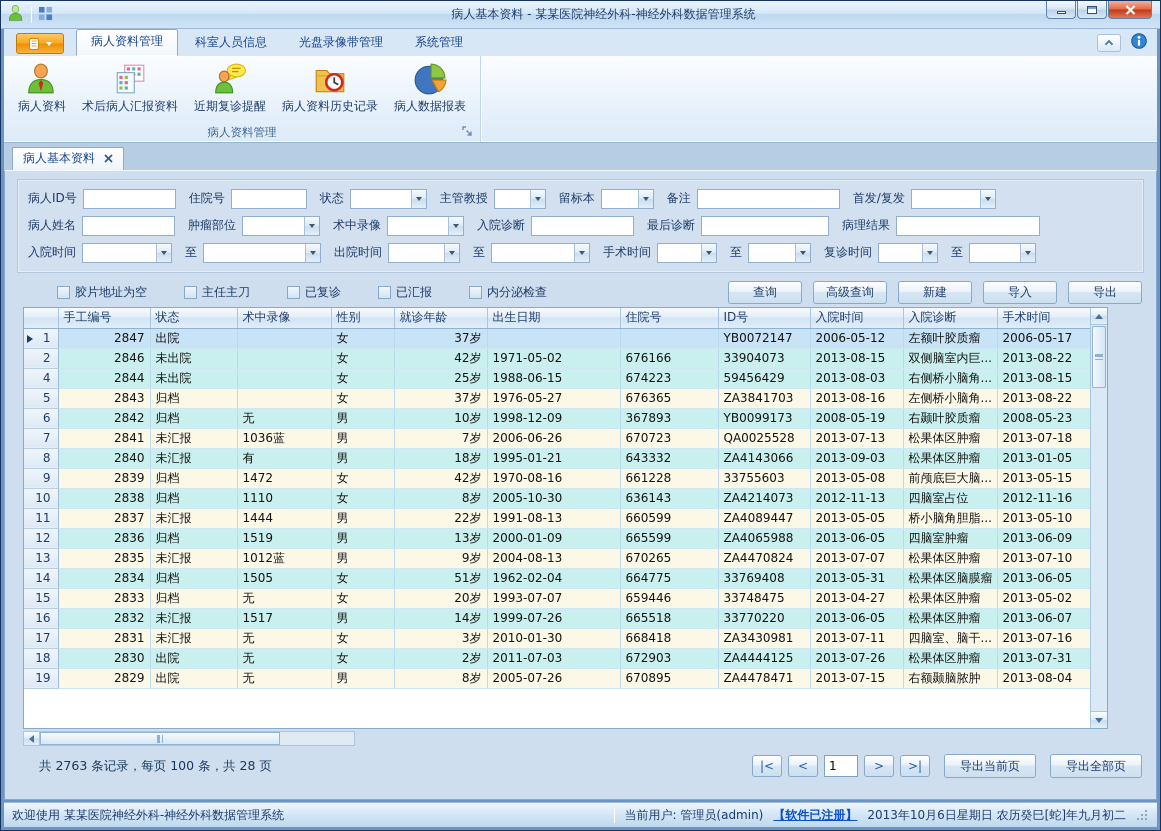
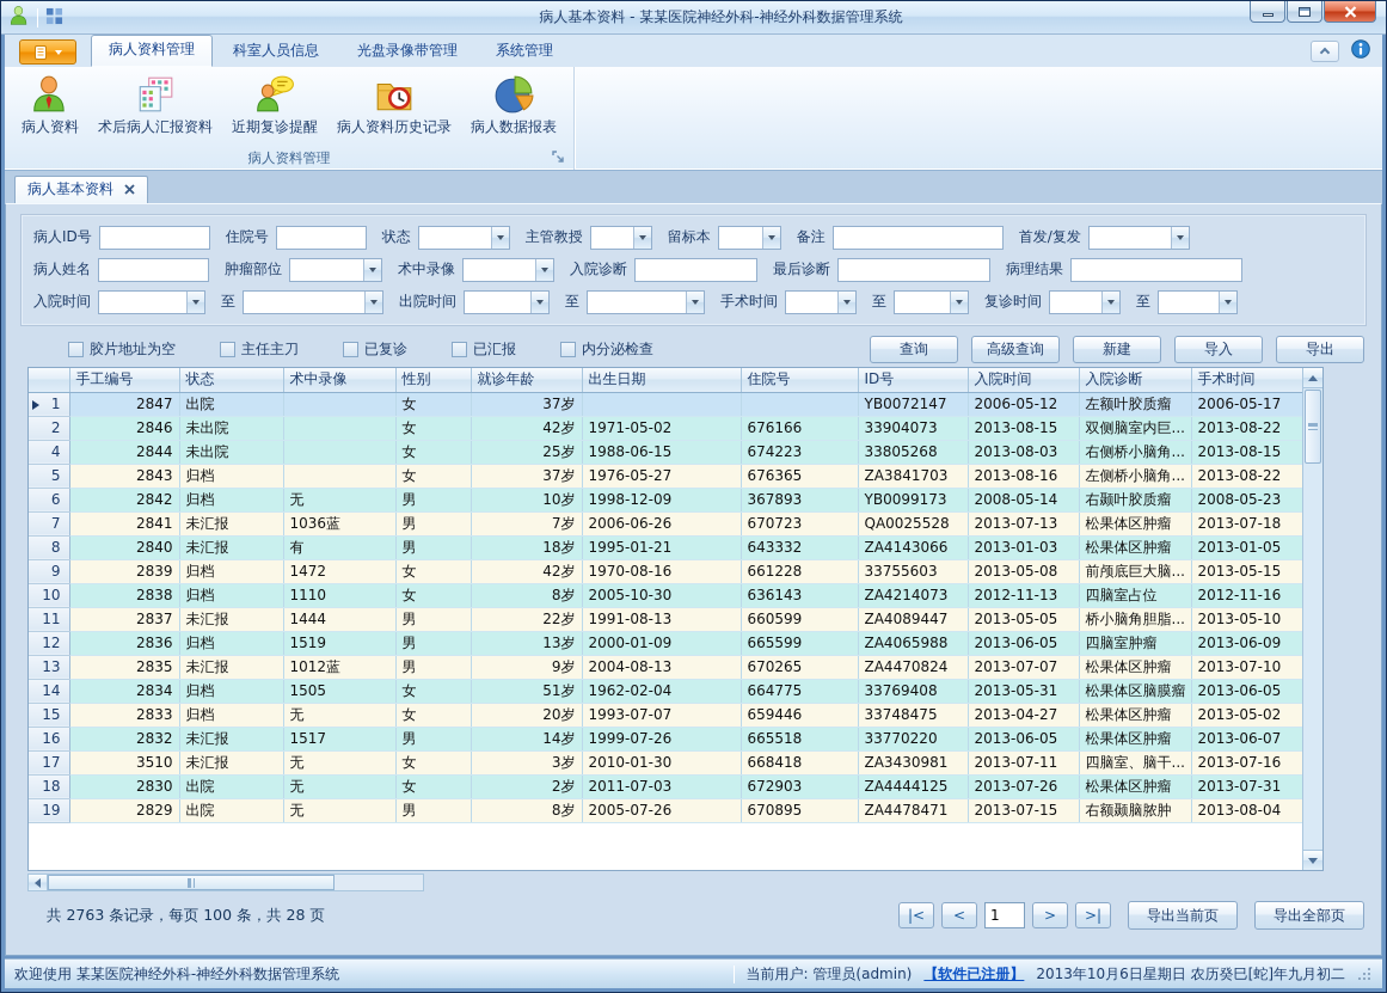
  病人基本资料 - 某某医院神经外科-神经外科数据管理系统
  病人资料管理
  科室人员信息
  光盘录像带管理
  系统管理
  病人资料
  术后病人汇报资料
  近期复诊提醒
  病人资料历史记录
  病人数据报表
  病人资料管理
  病人基本资料
  病人ID号
  住院号
  状态
  主管教授
  留标本
  备注
  首发/复发
  病人姓名
  肿瘤部位
  术中录像
  入院诊断
  最后诊断
  病理结果
  入院时间
  至
  出院时间
  至
  手术时间
  至
  复诊时间
  至
  胶片地址为空
  主任主刀
  已复诊
  已汇报
  内分泌检查
  查询
  高级查询
  新建
  导入
  导出
  	手工编号	状态	术中录像	性别	就诊年龄	出生日期	住院号	ID号	入院时间	入院诊断	手术时间
  1	2847	出院		女	37岁			YB0072147	2006-05-12	左额叶胶质瘤	2006-05-17
  2	2846	未出院		女	42岁	1971-05-02	676166	33904073	2013-08-15	双侧脑室内巨...	2013-08-22
- 4	2844	未出院		女	25岁	1988-06-15	674223	59456429	2013-08-03	右侧桥小脑角...	2013-08-15
+ 4	2844	未出院		女	25岁	1988-06-15	674223	33805268	2013-08-03	右侧桥小脑角...	2013-08-15
  5	2843	归档		女	37岁	1976-05-27	676365	ZA3841703	2013-08-16	左侧桥小脑角...	2013-08-22
- 6	2842	归档	无	男	10岁	1998-12-09	367893	YB0099173	2008-05-19	右颞叶胶质瘤	2008-05-23
+ 6	2842	归档	无	男	10岁	1998-12-09	367893	YB0099173	2008-05-14	右颞叶胶质瘤	2008-05-23
  7	2841	未汇报	1036蓝	男	7岁	2006-06-26	670723	QA0025528	2013-07-13	松果体区肿瘤	2013-07-18
- 8	2840	未汇报	有	男	18岁	1995-01-21	643332	ZA4143066	2013-09-03	松果体区肿瘤	2013-01-05
+ 8	2840	未汇报	有	男	18岁	1995-01-21	643332	ZA4143066	2013-01-03	松果体区肿瘤	2013-01-05
  9	2839	归档	1472	女	42岁	1970-08-16	661228	33755603	2013-05-08	前颅底巨大脑...	2013-05-15
  10	2838	归档	1110	女	8岁	2005-10-30	636143	ZA4214073	2012-11-13	四脑室占位	2012-11-16
  11	2837	未汇报	1444	男	22岁	1991-08-13	660599	ZA4089447	2013-05-05	桥小脑角胆脂...	2013-05-10
  12	2836	归档	1519	男	13岁	2000-01-09	665599	ZA4065988	2013-06-05	四脑室肿瘤	2013-06-09
  13	2835	未汇报	1012蓝	男	9岁	2004-08-13	670265	ZA4470824	2013-07-07	松果体区肿瘤	2013-07-10
  14	2834	归档	1505	女	51岁	1962-02-04	664775	33769408	2013-05-31	松果体区脑膜瘤	2013-06-05
  15	2833	归档	无	女	20岁	1993-07-07	659446	33748475	2013-04-27	松果体区肿瘤	2013-05-02
  16	2832	未汇报	1517	男	14岁	1999-07-26	665518	33770220	2013-06-05	松果体区肿瘤	2013-06-07
- 17	2831	未汇报	无	女	3岁	2010-01-30	668418	ZA3430981	2013-07-11	四脑室、脑干...	2013-07-16
+ 17	3510	未汇报	无	女	3岁	2010-01-30	668418	ZA3430981	2013-07-11	四脑室、脑干...	2013-07-16
  18	2830	出院	无	女	2岁	2011-07-03	672903	ZA4444125	2013-07-26	松果体区肿瘤	2013-07-31
  19	2829	出院	无	男	8岁	2005-07-26	670895	ZA4478471	2013-07-15	右额颞脑脓肿	2013-08-04
  共 2763 条记录，每页 100 条，共 28 页
  |<
  <
  1
  >
  >|
  导出当前页
  导出全部页
  欢迎使用 某某医院神经外科-神经外科数据管理系统
  当前用户: 管理员(admin)
  【软件已注册】
  2013年10月6日星期日 农历癸巳[蛇]年九月初二
